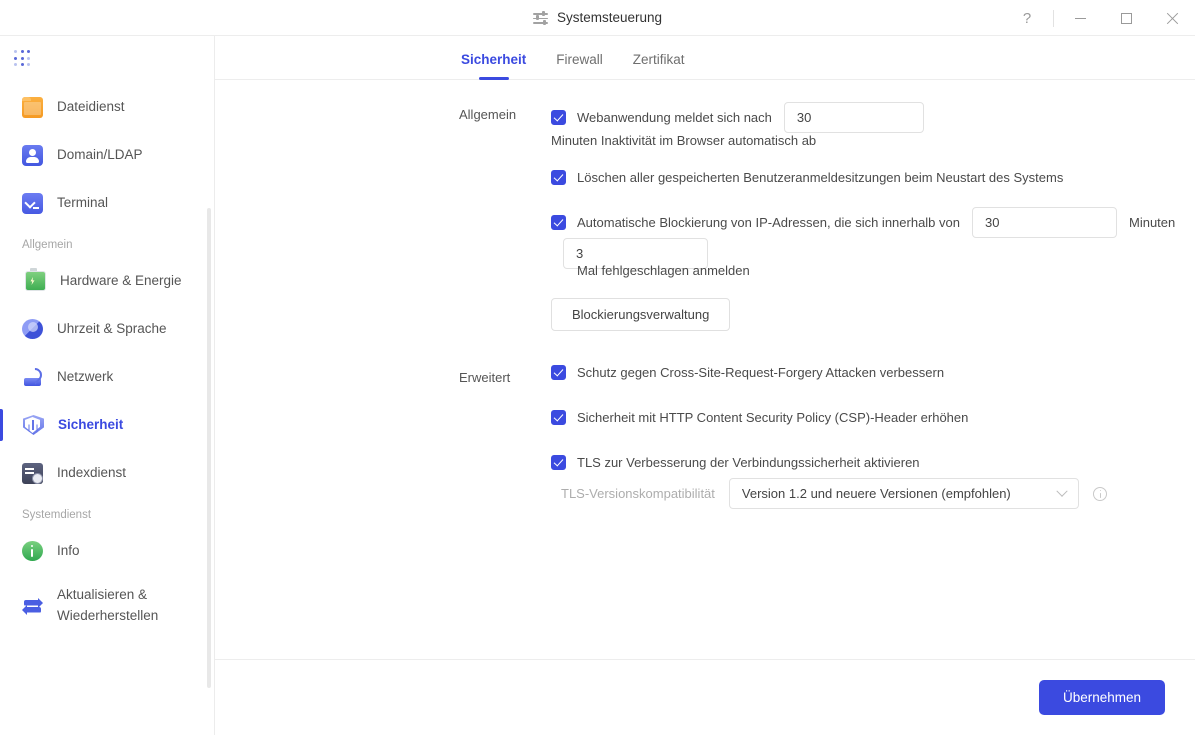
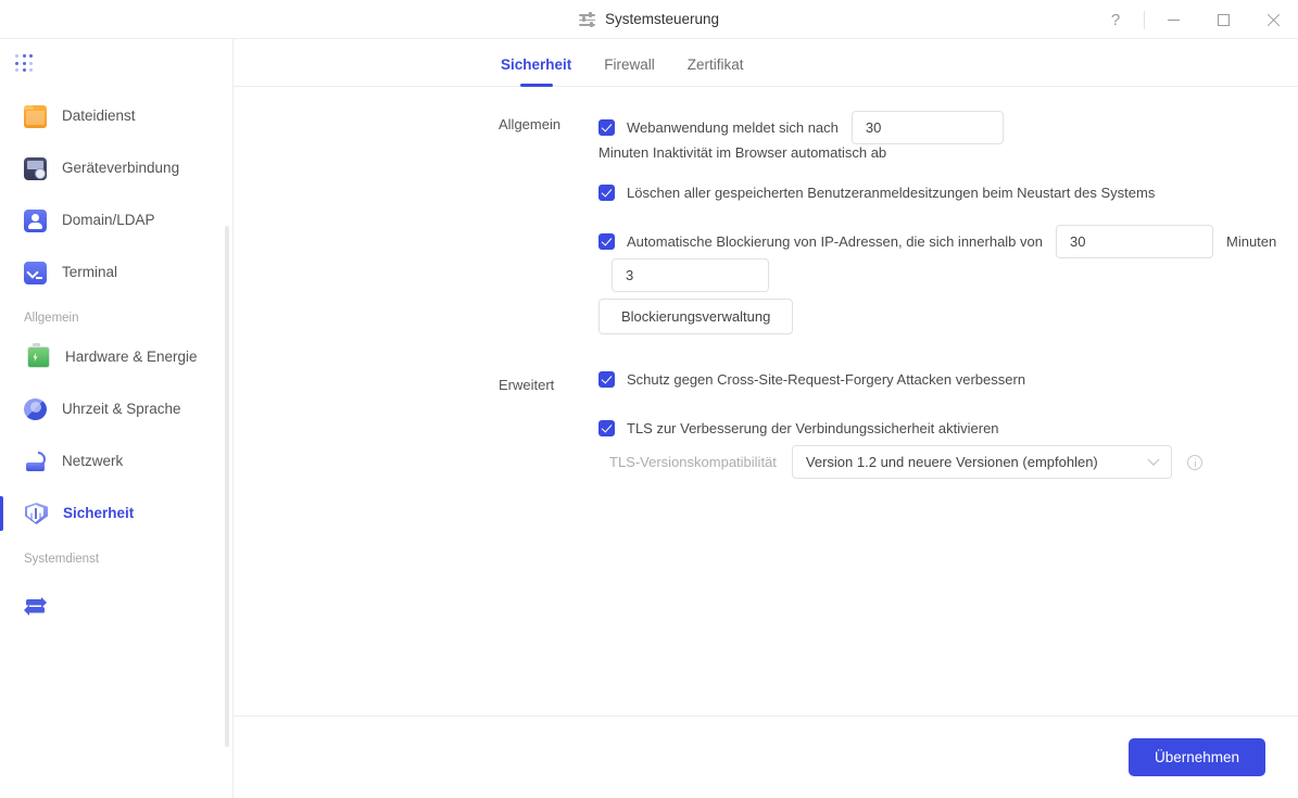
  Systemsteuerung
  ?
  Dateidienst
+ Geräteverbindung
  Domain/LDAP
  Terminal
  Allgemein
  Hardware & Energie
  Uhrzeit & Sprache
  Netzwerk
  Sicherheit
- Indexdienst
  Systemdienst
- Info
- Aktualisieren & Wiederherstellen
  Sicherheit
  Firewall
  Zertifikat
  Allgemein
  Webanwendung meldet sich nach
  30
  Minuten Inaktivität im Browser automatisch ab
  Löschen aller gespeicherten Benutzeranmeldesitzungen beim Neustart des Systems
  Automatische Blockierung von IP-Adressen, die sich innerhalb von
  30
  Minuten
  3
- Mal fehlgeschlagen anmelden
  Blockierungsverwaltung
  Erweitert
  Schutz gegen Cross-Site-Request-Forgery Attacken verbessern
- Sicherheit mit HTTP Content Security Policy (CSP)-Header erhöhen
  TLS zur Verbesserung der Verbindungssicherheit aktivieren
  TLS-Versionskompatibilität
  Version 1.2 und neuere Versionen (empfohlen)
  Übernehmen
